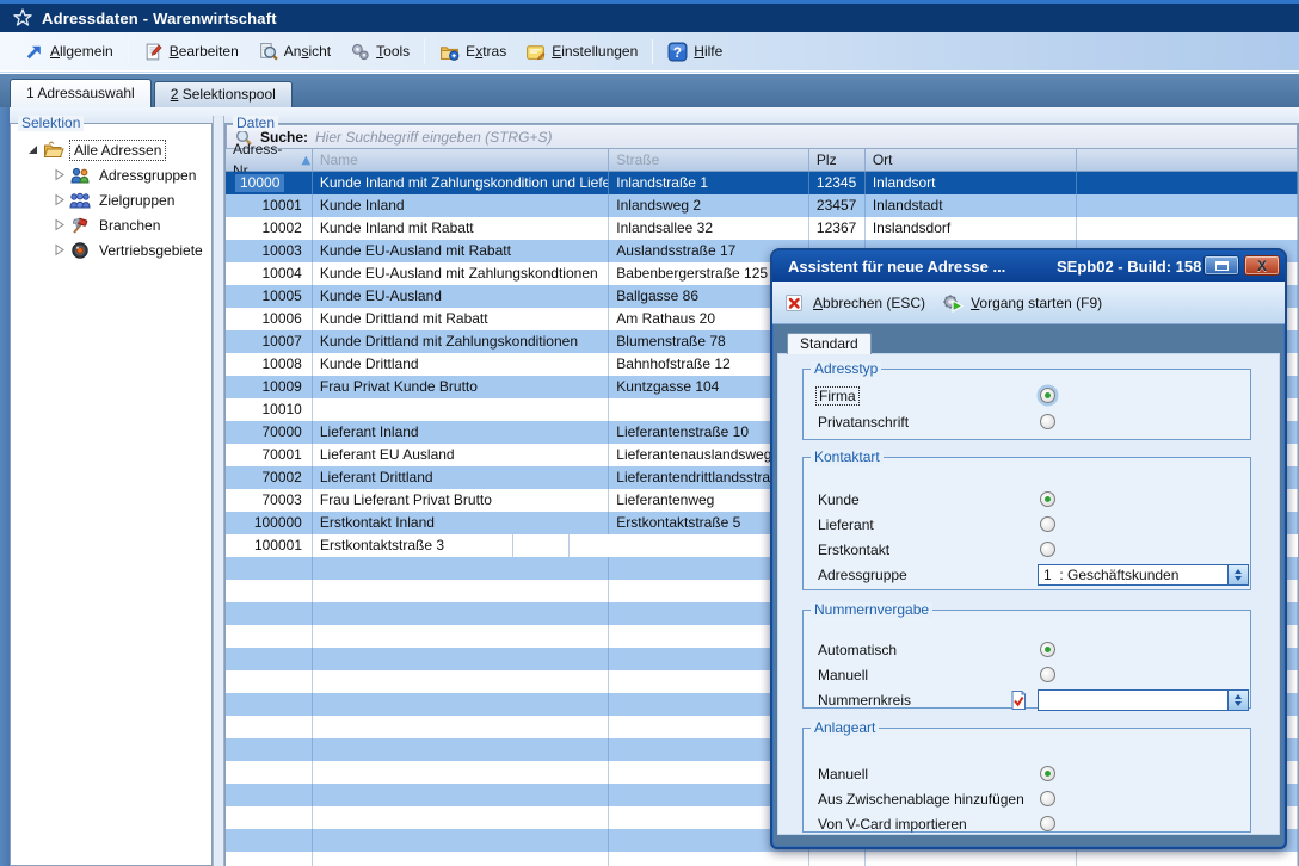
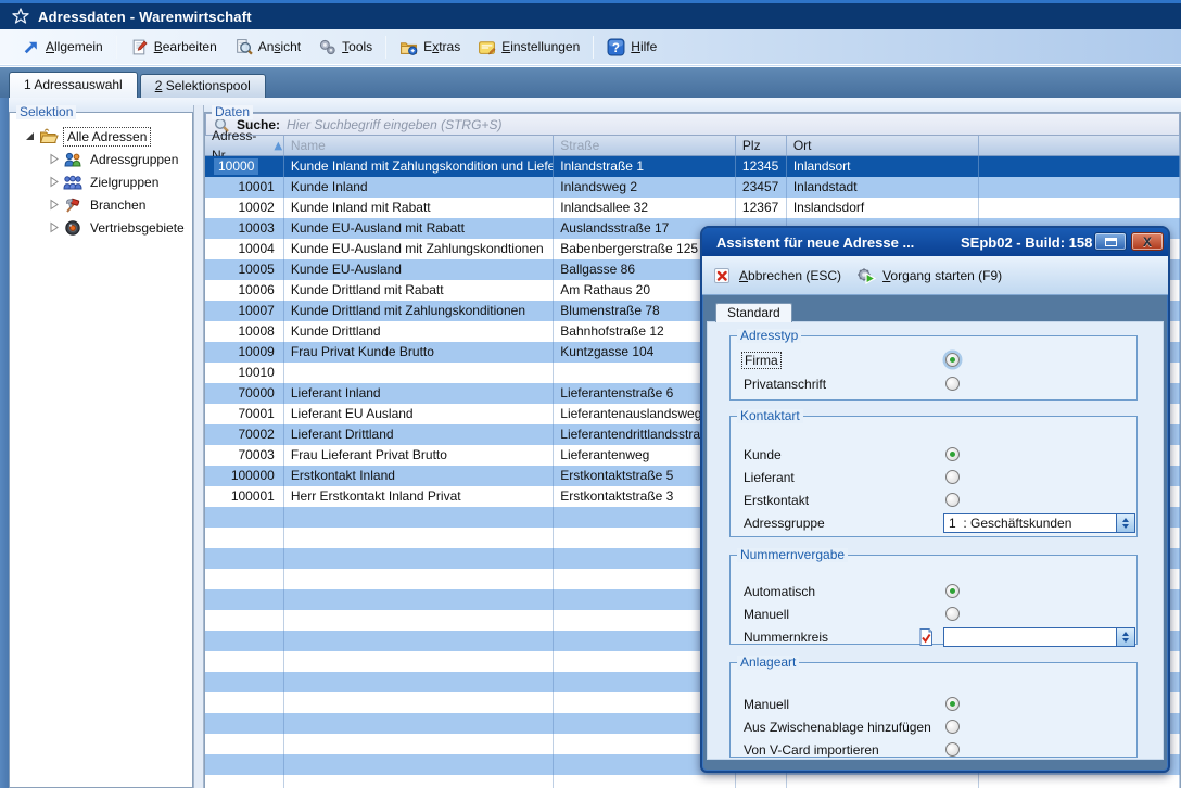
  Adressdaten - Warenwirtschaft
  Allgemein
  Bearbeiten
  Ansicht
  Tools
  Extras
  Einstellungen
  ?
  Hilfe
  1 Adressauswahl
  2 Selektionspool
  Selektion
  Alle Adressen
  Adressgruppen
  Zielgruppen
  Branchen
  Vertriebsgebiete
  Daten
  Suche:
  Hier Suchbegriff eingeben (STRG+S)
  Adress-Nr.
  Name
  Straße
  Plz
  Ort
  10000
  Kunde Inland mit Zahlungskondition und Liefe
  Inlandstraße 1
  12345
  Inlandsort
  10001
  Kunde Inland
  Inlandsweg 2
  23457
  Inlandstadt
  10002
  Kunde Inland mit Rabatt
  Inlandsallee 32
  12367
  Inslandsdorf
  10003
  Kunde EU-Ausland mit Rabatt
  Auslandsstraße 17
  10004
  Kunde EU-Ausland mit Zahlungskondtionen
  Babenbergerstraße 125
  10005
  Kunde EU-Ausland
  Ballgasse 86
  10006
  Kunde Drittland mit Rabatt
  Am Rathaus 20
  10007
  Kunde Drittland mit Zahlungskonditionen
  Blumenstraße 78
  10008
  Kunde Drittland
  Bahnhofstraße 12
  10009
  Frau Privat Kunde Brutto
  Kuntzgasse 104
  10010
  70000
  Lieferant Inland
- Lieferantenstraße 10
+ Lieferantenstraße 6
  70001
  Lieferant EU Ausland
  Lieferantenauslandsweg
  70002
  Lieferant Drittland
  Lieferantendrittlandsstra
  70003
  Frau Lieferant Privat Brutto
  Lieferantenweg
  100000
  Erstkontakt Inland
  Erstkontaktstraße 5
  100001
+ Herr Erstkontakt Inland Privat
  Erstkontaktstraße 3
  Assistent für neue Adresse ...
  SEpb02 - Build: 158
  X
  Abbrechen (ESC)
  Vorgang starten (F9)
  Standard
  Adresstyp
  Firma
  Privatanschrift
  Kontaktart
  Kunde
  Lieferant
  Erstkontakt
  Adressgruppe
  1 : Geschäftskunden
  Nummernvergabe
  Automatisch
  Manuell
  Nummernkreis
  Anlageart
  Manuell
  Aus Zwischenablage hinzufügen
  Von V-Card importieren
